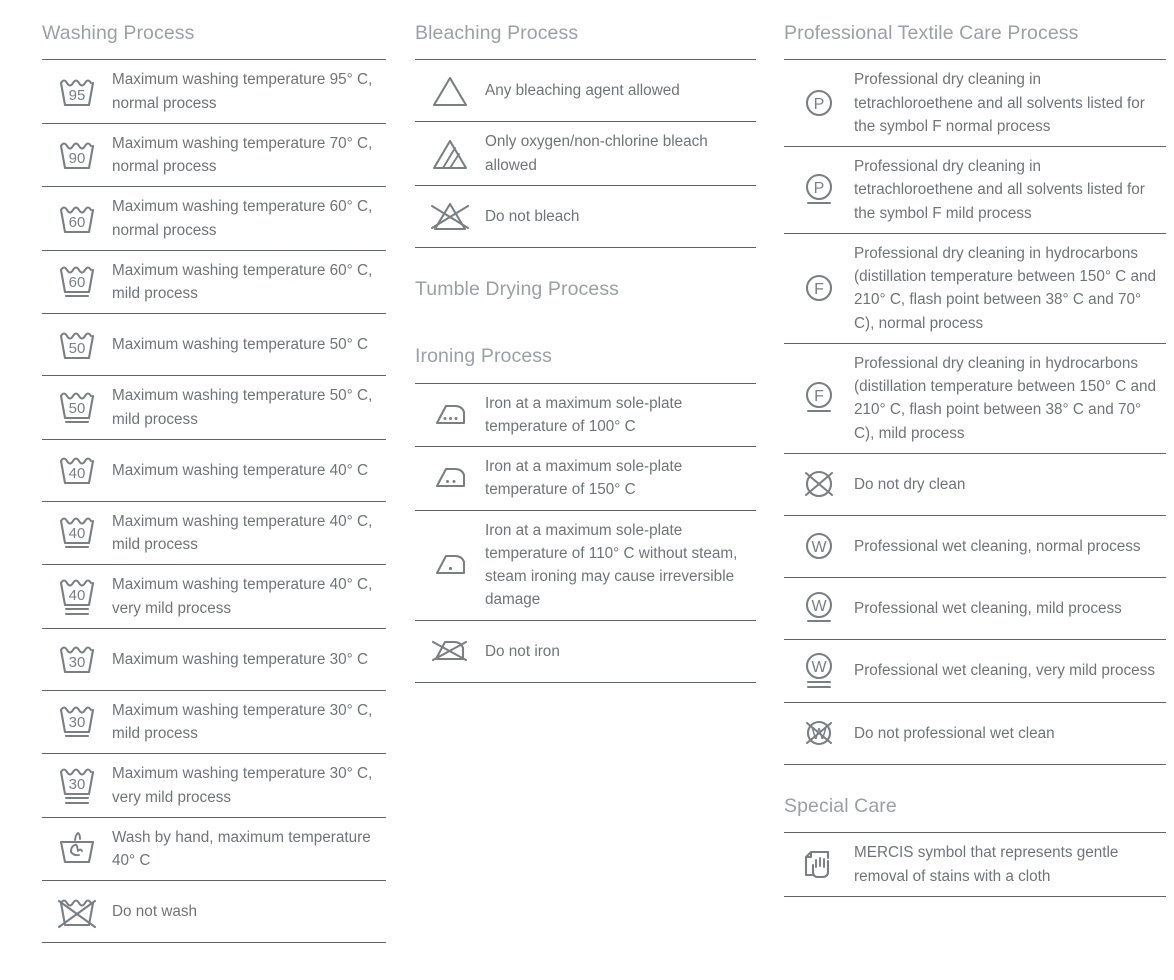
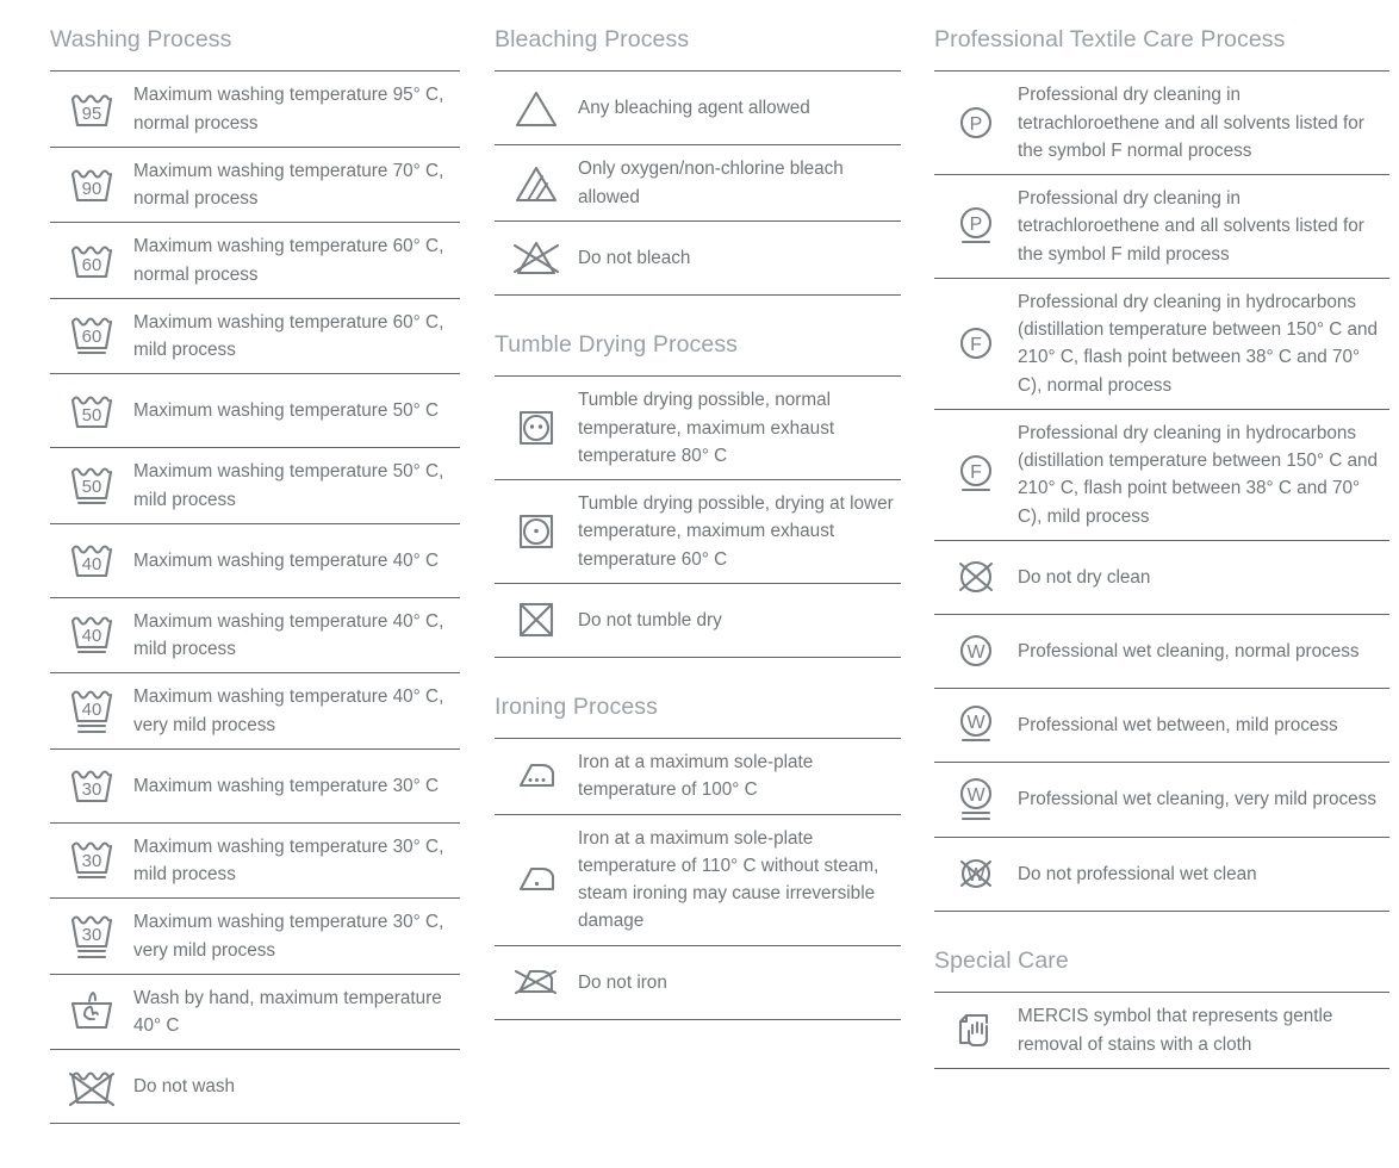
  Washing Process
  95
  Maximum washing temperature 95° C, normal process
  90
  Maximum washing temperature 70° C, normal process
  60
  Maximum washing temperature 60° C, normal process
  60
  Maximum washing temperature 60° C, mild process
  50
  Maximum washing temperature 50° C
  50
  Maximum washing temperature 50° C, mild process
  40
  Maximum washing temperature 40° C
  40
  Maximum washing temperature 40° C, mild process
  40
  Maximum washing temperature 40° C, very mild process
  30
  Maximum washing temperature 30° C
  30
  Maximum washing temperature 30° C, mild process
  30
  Maximum washing temperature 30° C, very mild process
  Wash by hand, maximum temperature 40° C
  Do not wash
  Bleaching Process
  Any bleaching agent allowed
  Only oxygen/non-chlorine bleach allowed
  Do not bleach
  Tumble Drying Process
+ Tumble drying possible, normal temperature, maximum exhaust temperature 80° C
+ Tumble drying possible, drying at lower temperature, maximum exhaust temperature 60° C
+ Do not tumble dry
  Ironing Process
  Iron at a maximum sole-plate temperature of 100° C
- Iron at a maximum sole-plate temperature of 150° C
  Iron at a maximum sole-plate temperature of 110° C without steam, steam ironing may cause irreversible damage
  Do not iron
  Professional Textile Care Process
  P
  Professional dry cleaning in tetrachloroethene and all solvents listed for the symbol F normal process
  P
  Professional dry cleaning in tetrachloroethene and all solvents listed for the symbol F mild process
  F
  Professional dry cleaning in hydrocarbons (distillation temperature between 150° C and 210° C, flash point between 38° C and 70° C), normal process
  F
  Professional dry cleaning in hydrocarbons (distillation temperature between 150° C and 210° C, flash point between 38° C and 70° C), mild process
  Do not dry clean
  W
  Professional wet cleaning, normal process
  W
- Professional wet cleaning, mild process
+ Professional wet between, mild process
  W
  Professional wet cleaning, very mild process
  W
  Do not professional wet clean
  Special Care
  MERCIS symbol that represents gentle removal of stains with a cloth
